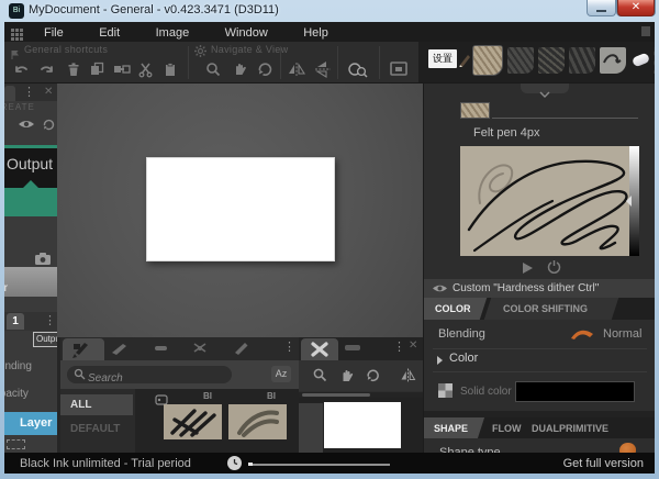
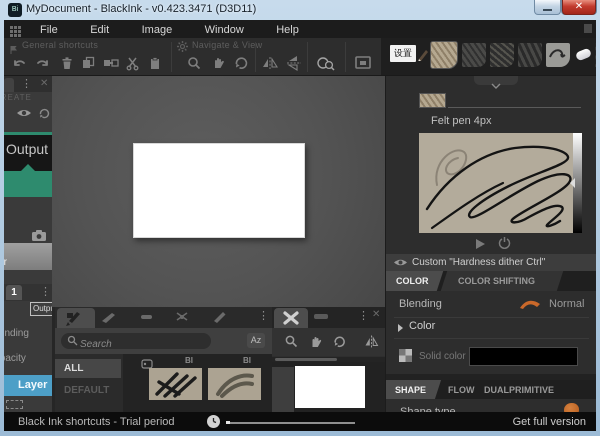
- MyDocument - General - v0.423.3471 (D3D11)
+ MyDocument - BlackInk - v0.423.3471 (D3D11)
  ✕
  File Edit Image Window Help
  General shortcuts
  Navigate & View
  设置
  ⋮
  ✕
  REATE
  Output
  1
  ⋮
  acity
  Layer
  ⋮
  Search
  Az
  ALL
  DEFAULT
  BI
  BI
  ⋮
  ✕
  Felt pen 4px
  Custom "Hardness dither Ctrl"
  COLOR
  COLOR SHIFTING
  Blending
  Normal
  Color
  Solid color
  SHAPE
  FLOW
  DUALPRIMITIVE
- Black Ink unlimited - Trial period
+ Black Ink shortcuts - Trial period
  Get full version
